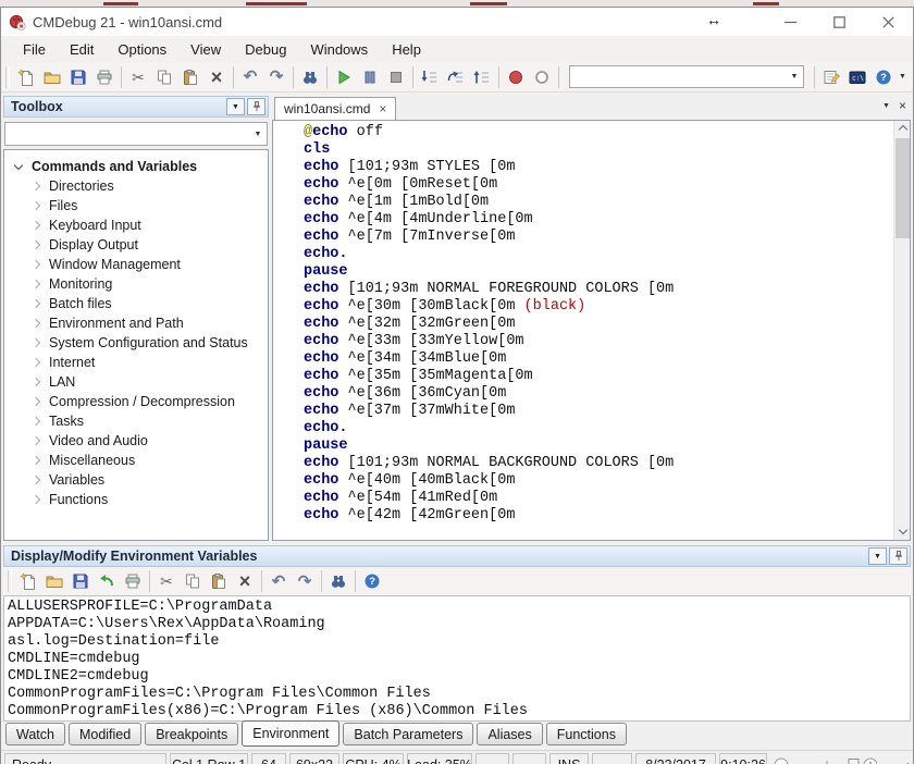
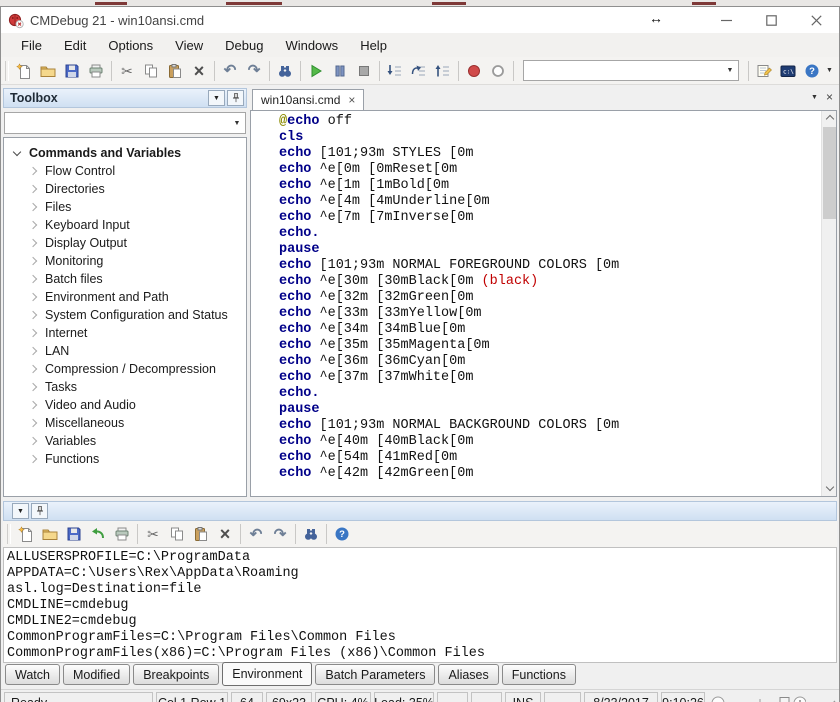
  CMDebug 21 - win10ansi.cmd
  ↔
  File
  Edit
  Options
  View
  Debug
  Windows
  Help
  ✂
  ×
  ↶
  ↷
  ?
  Toolbox
  Commands and Variables
+ Flow Control
  Directories
  Files
  Keyboard Input
  Display Output
- Window Management
  Monitoring
  Batch files
  Environment and Path
  System Configuration and Status
  Internet
  LAN
  Compression / Decompression
  Tasks
  Video and Audio
  Miscellaneous
  Variables
  Functions
  win10ansi.cmd
  ×
  ×
  @echo off
  cls
  echo [101;93m STYLES [0m
  echo ^e[0m [0mReset[0m
  echo ^e[1m [1mBold[0m
  echo ^e[4m [4mUnderline[0m
  echo ^e[7m [7mInverse[0m
  echo.
  pause
  echo [101;93m NORMAL FOREGROUND COLORS [0m
  echo ^e[30m [30mBlack[0m (black)
  echo ^e[32m [32mGreen[0m
  echo ^e[33m [33mYellow[0m
  echo ^e[34m [34mBlue[0m
  echo ^e[35m [35mMagenta[0m
  echo ^e[36m [36mCyan[0m
  echo ^e[37m [37mWhite[0m
  echo.
  pause
  echo [101;93m NORMAL BACKGROUND COLORS [0m
  echo ^e[40m [40mBlack[0m
  echo ^e[54m [41mRed[0m
  echo ^e[42m [42mGreen[0m
- Display/Modify Environment Variables
  ✂
  ×
  ↶
  ↷
  ?
  ALLUSERSPROFILE=C:\ProgramData
  APPDATA=C:\Users\Rex\AppData\Roaming
  asl.log=Destination=file
  CMDLINE=cmdebug
  CMDLINE2=cmdebug
  CommonProgramFiles=C:\Program Files\Common Files
  CommonProgramFiles(x86)=C:\Program Files (x86)\Common Files
  Watch
  Modified
  Breakpoints
  Environment
  Batch Parameters
  Aliases
  Functions
